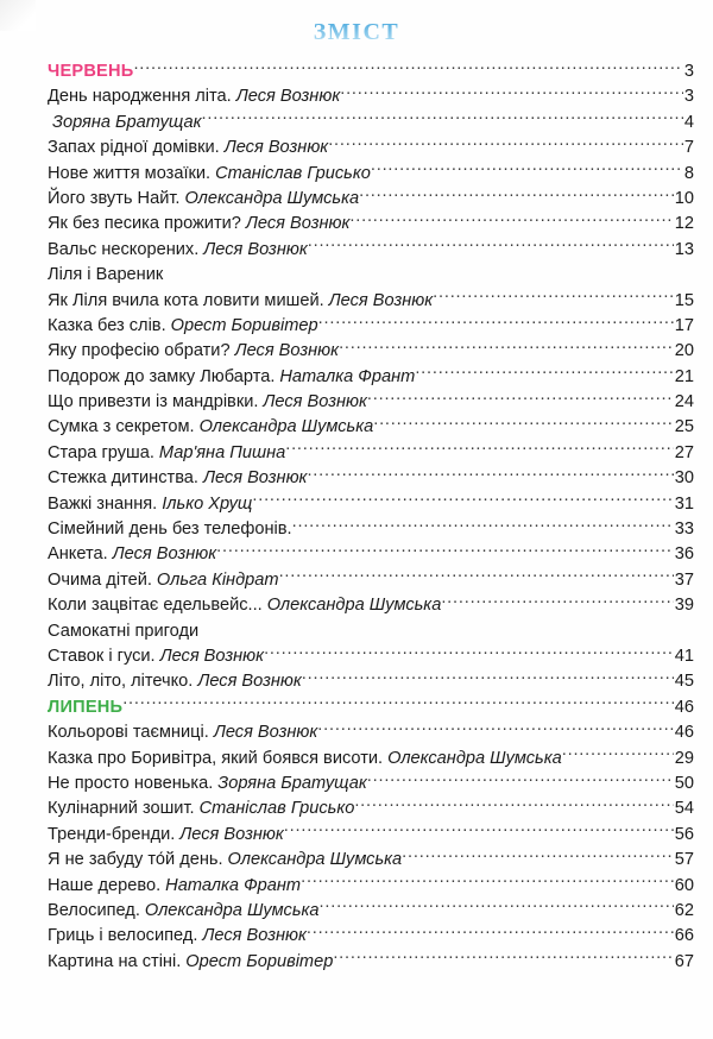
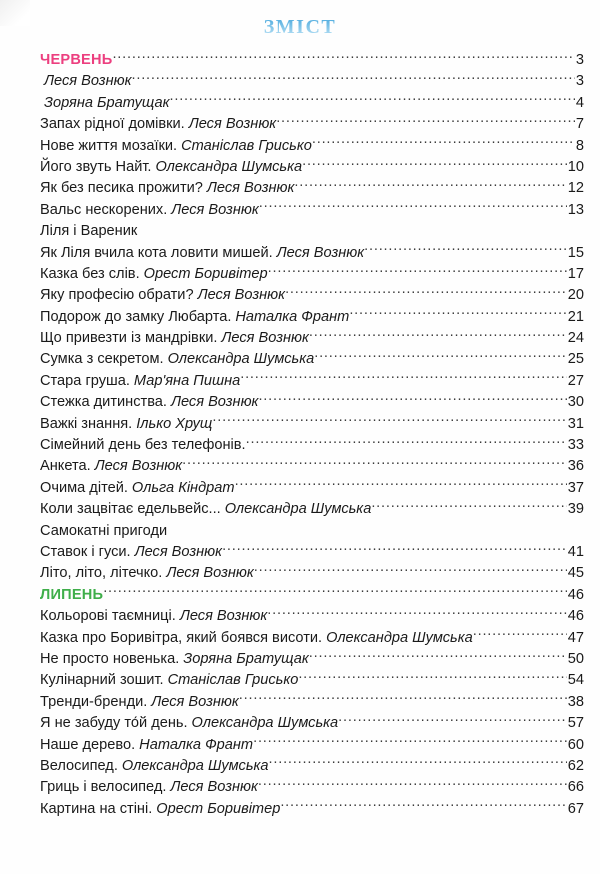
  ЗМІСТ
  ЧЕРВЕНЬ
  3
- День народження літа.
  Леся Вознюк
  3
  Зоряна Братущак
  4
  Запах рідної домівки.
  Леся Вознюк
  7
  Нове життя мозаїки.
  Станіслав Грисько
  8
  Його звуть Найт.
  Олександра Шумська
  10
  Як без песика прожити?
  Леся Вознюк
  12
  Вальс нескорених.
  Леся Вознюк
  13
  Ліля і Вареник
  Як Ліля вчила кота ловити мишей.
  Леся Вознюк
  15
  Казка без слів.
  Орест Боривітер
  17
  Яку професію обрати?
  Леся Вознюк
  20
  Подорож до замку Любарта.
  Наталка Франт
  21
  Що привезти із мандрівки.
  Леся Вознюк
  24
  Сумка з секретом.
  Олександра Шумська
  25
  Стара груша.
  Мар'яна Пишна
  27
  Стежка дитинства.
  Леся Вознюк
  30
  Важкі знання.
  Ілько Хрущ
  31
  Сімейний день без телефонів.
  33
  Анкета.
  Леся Вознюк
  36
  Очима дітей.
  Ольга Кіндрат
  37
  Коли зацвітає едельвейс...
  Олександра Шумська
  39
  Самокатні пригоди
  Ставок і гуси.
  Леся Вознюк
  41
  Літо, літо, літечко.
  Леся Вознюк
  45
  ЛИПЕНЬ
  46
  Кольорові таємниці.
  Леся Вознюк
  46
  Казка про Боривітра, який боявся висоти.
  Олександра Шумська
- 29
+ 47
  Не просто новенька.
  Зоряна Братущак
  50
  Кулінарний зошит.
  Станіслав Грисько
  54
  Тренди-бренди.
  Леся Вознюк
- 56
+ 38
  Я не забуду то́й день.
  Олександра Шумська
  57
  Наше дерево.
  Наталка Франт
  60
  Велосипед.
  Олександра Шумська
  62
  Гриць і велосипед.
  Леся Вознюк
  66
  Картина на стіні.
  Орест Боривітер
  67
